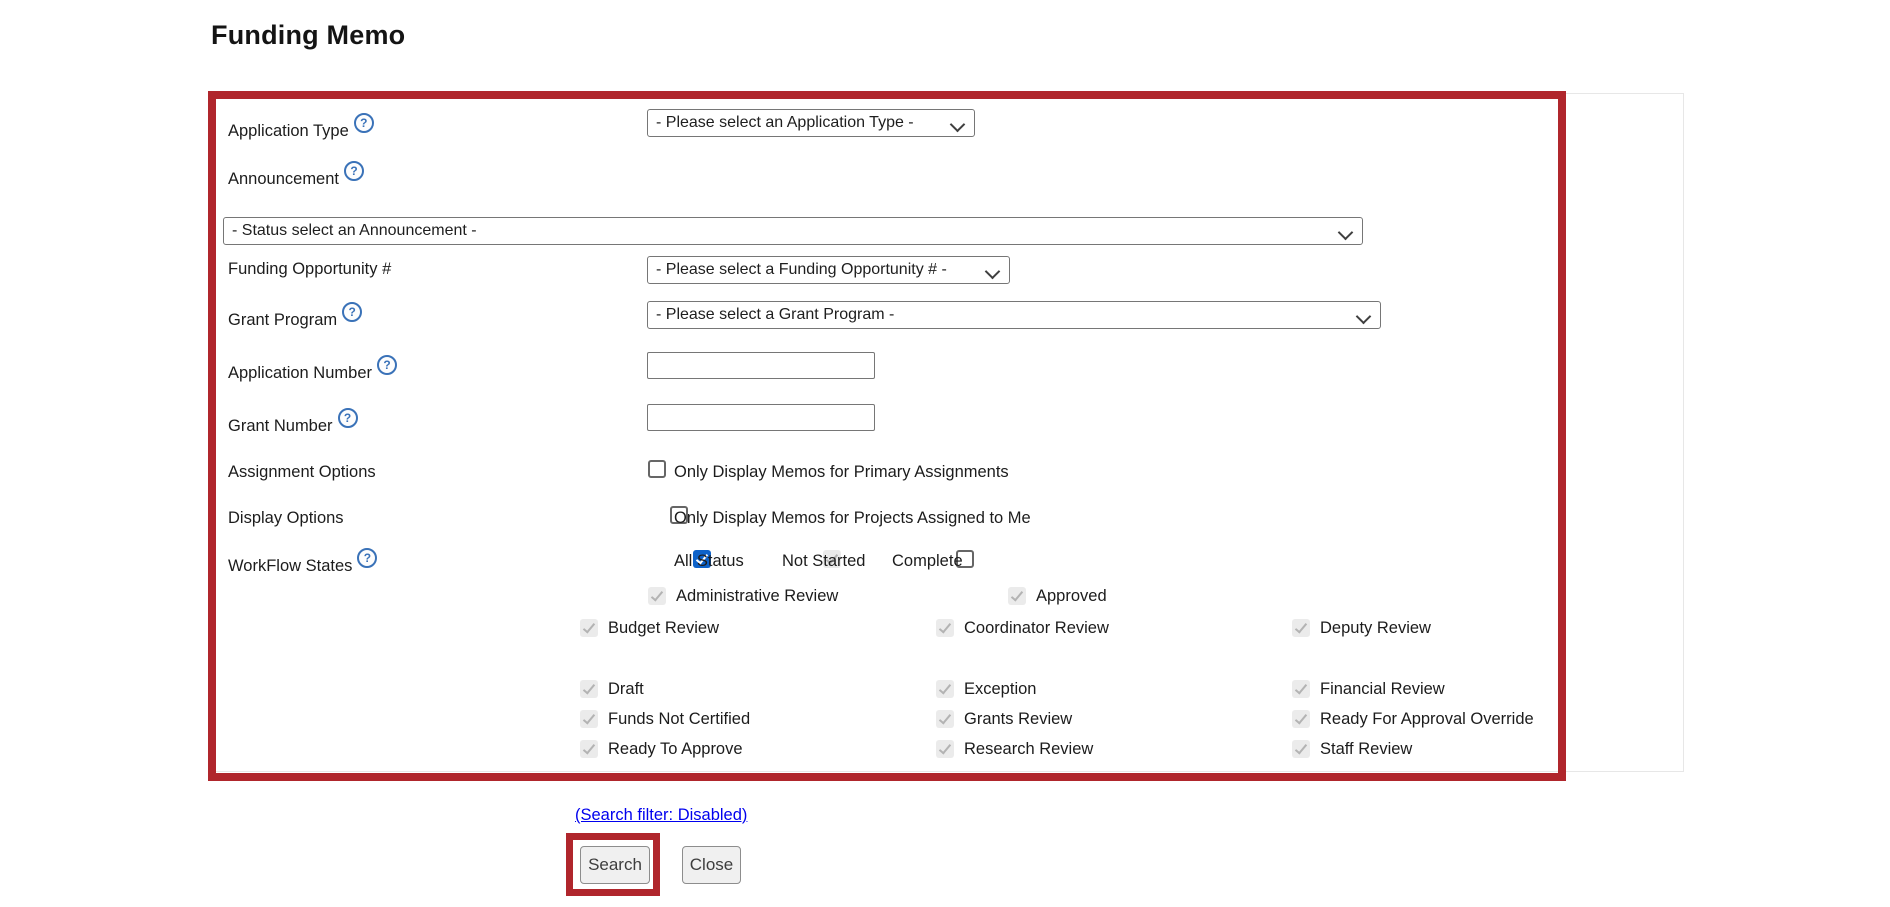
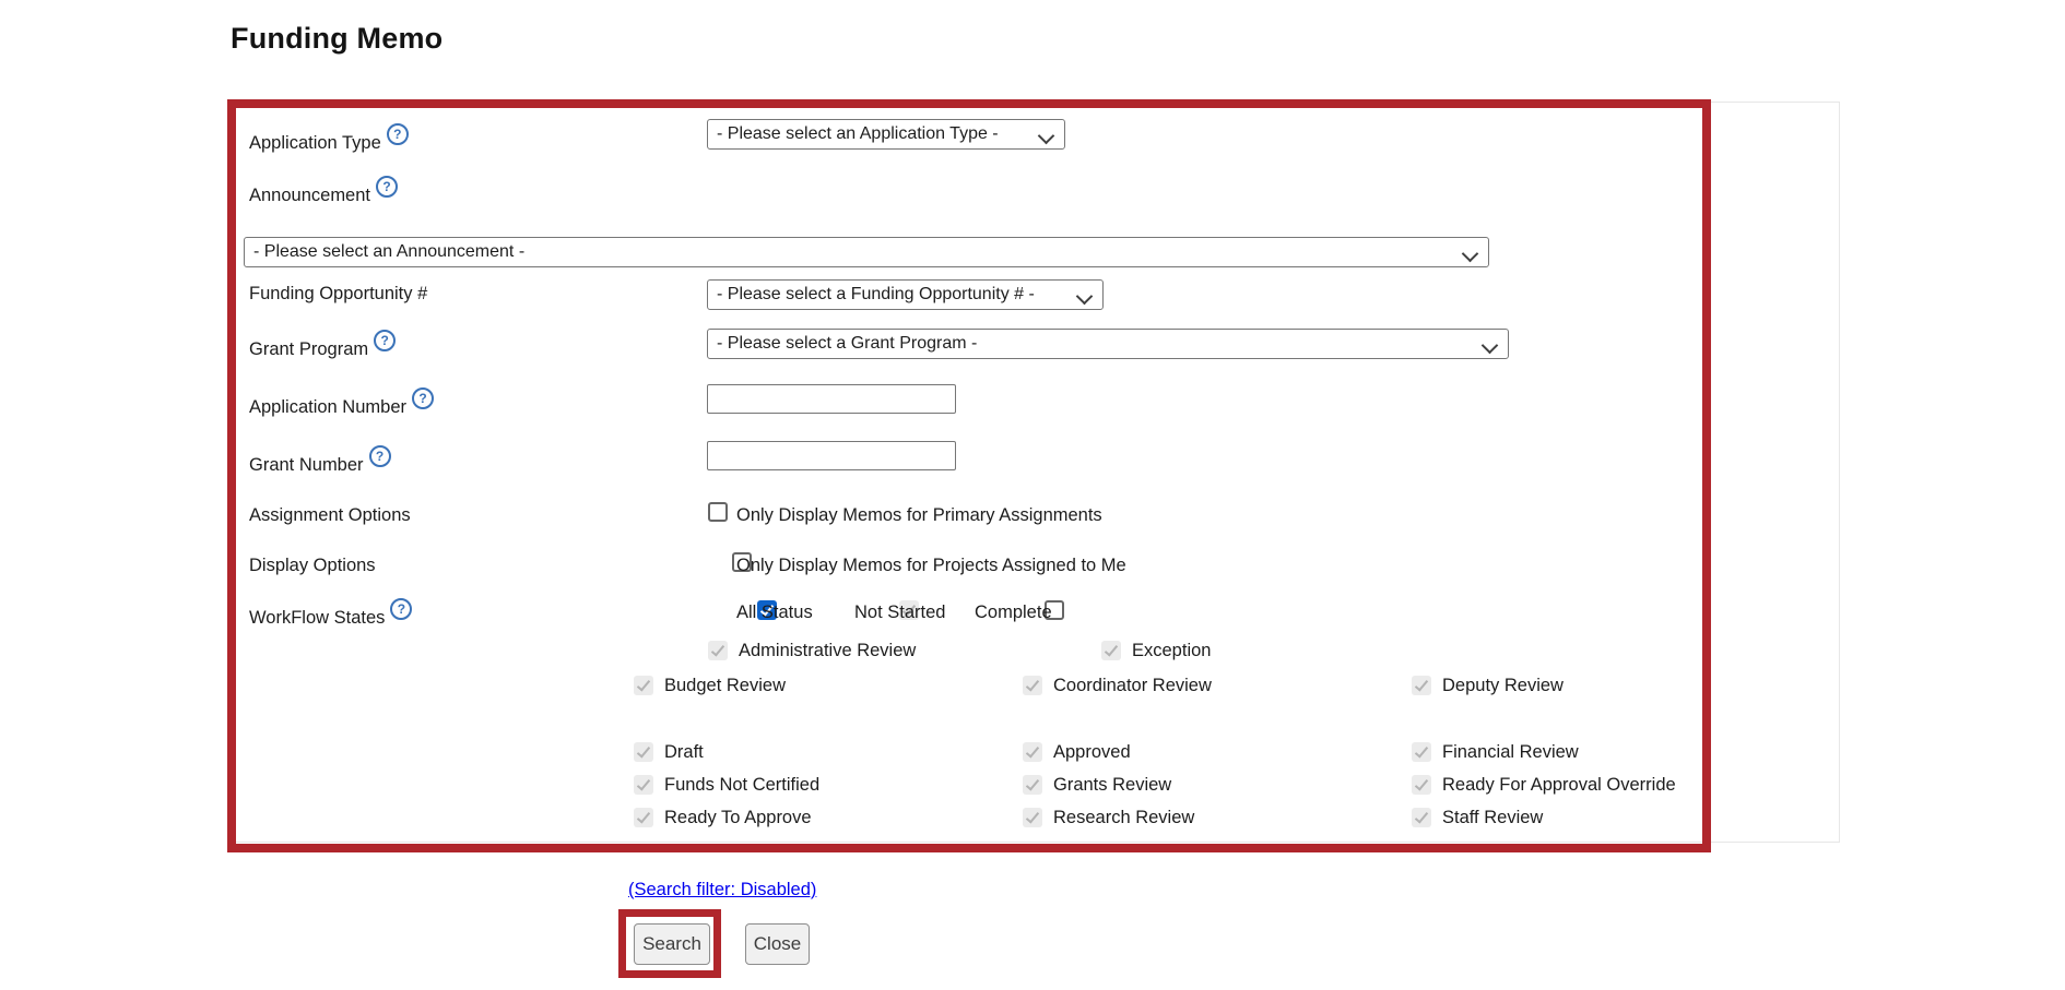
  Funding Memo
  Application Type ?
  - Please select an Application Type -
  Announcement ?
- - Status select an Announcement -
+ - Please select an Announcement -
  Funding Opportunity #
  - Please select a Funding Opportunity # -
  Grant Program ?
  - Please select a Grant Program -
  Application Number ?
  Grant Number ?
  Assignment Options
  Only Display Memos for Primary Assignments
  Display Options
  Only Display Memos for Projects Assigned to Me
  WorkFlow States ?
  All Status
  Not Started
  Complete
  Administrative Review
- Approved
+ Exception
  Budget Review
  Coordinator Review
  Deputy Review
  Draft
- Exception
+ Approved
  Financial Review
  Funds Not Certified
  Grants Review
  Ready For Approval Override
  Ready To Approve
  Research Review
  Staff Review
  (Search filter: Disabled)
  Search
  Close
